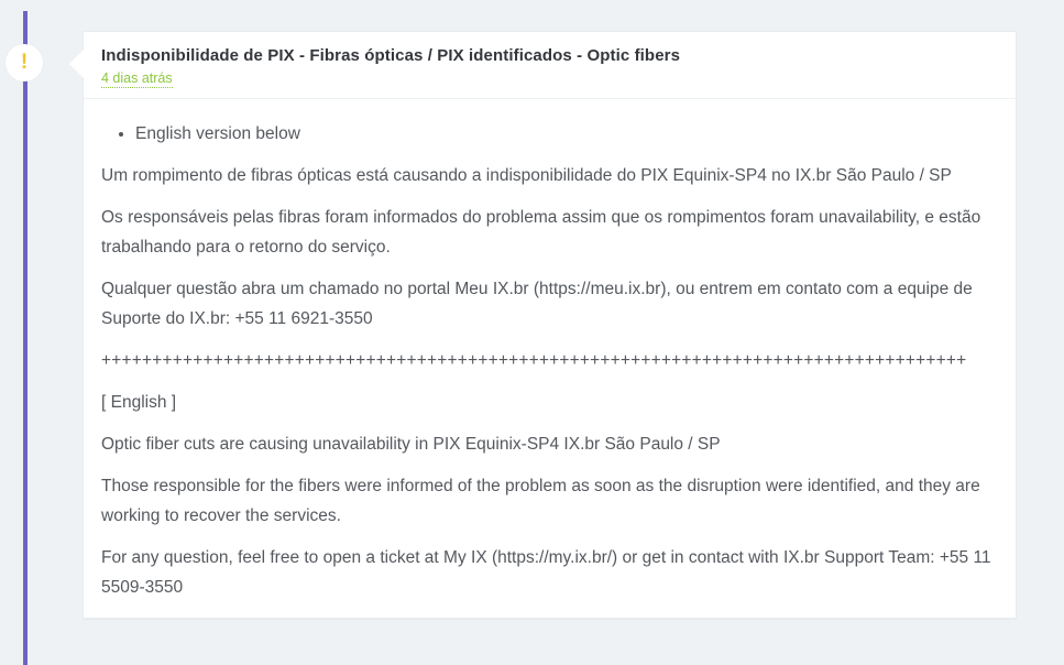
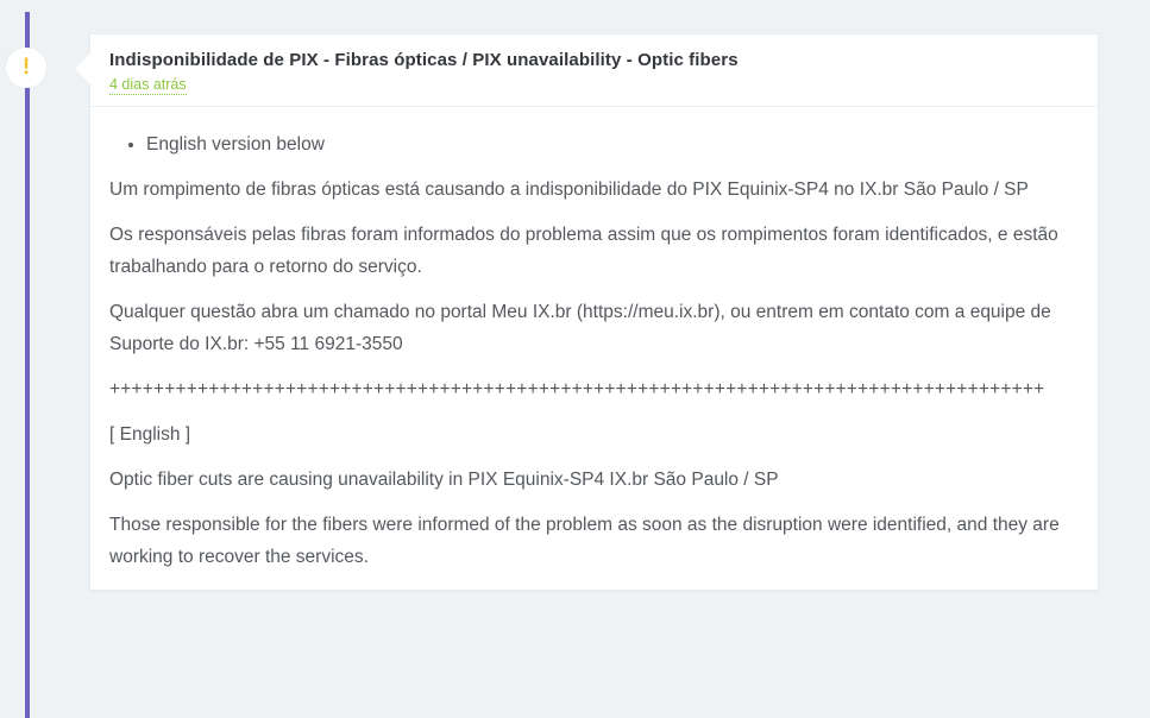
  !
- Indisponibilidade de PIX - Fibras ópticas / PIX identificados - Optic fibers
+ Indisponibilidade de PIX - Fibras ópticas / PIX unavailability - Optic fibers
  4 dias atrás
  English version below
  Um rompimento de fibras ópticas está causando a indisponibilidade do PIX Equinix-SP4 no IX.br São Paulo / SP
- Os responsáveis pelas fibras foram informados do problema assim que os rompimentos foram unavailability, e estão trabalhando para o retorno do serviço.
+ Os responsáveis pelas fibras foram informados do problema assim que os rompimentos foram identificados, e estão trabalhando para o retorno do serviço.
  Qualquer questão abra um chamado no portal Meu IX.br (https://meu.ix.br), ou entrem em contato com a equipe de Suporte do IX.br: +55 11 6921-3550
  +++++++++++++++++++++++++++++++++++++++++++++++++++++++++++++++++++++++++++++++++++++
  [ English ]
  Optic fiber cuts are causing unavailability in PIX Equinix-SP4 IX.br São Paulo / SP
  Those responsible for the fibers were informed of the problem as soon as the disruption were identified, and they are working to recover the services.
- For any question, feel free to open a ticket at My IX (https://my.ix.br/) or get in contact with IX.br Support Team: +55 11 5509-3550
